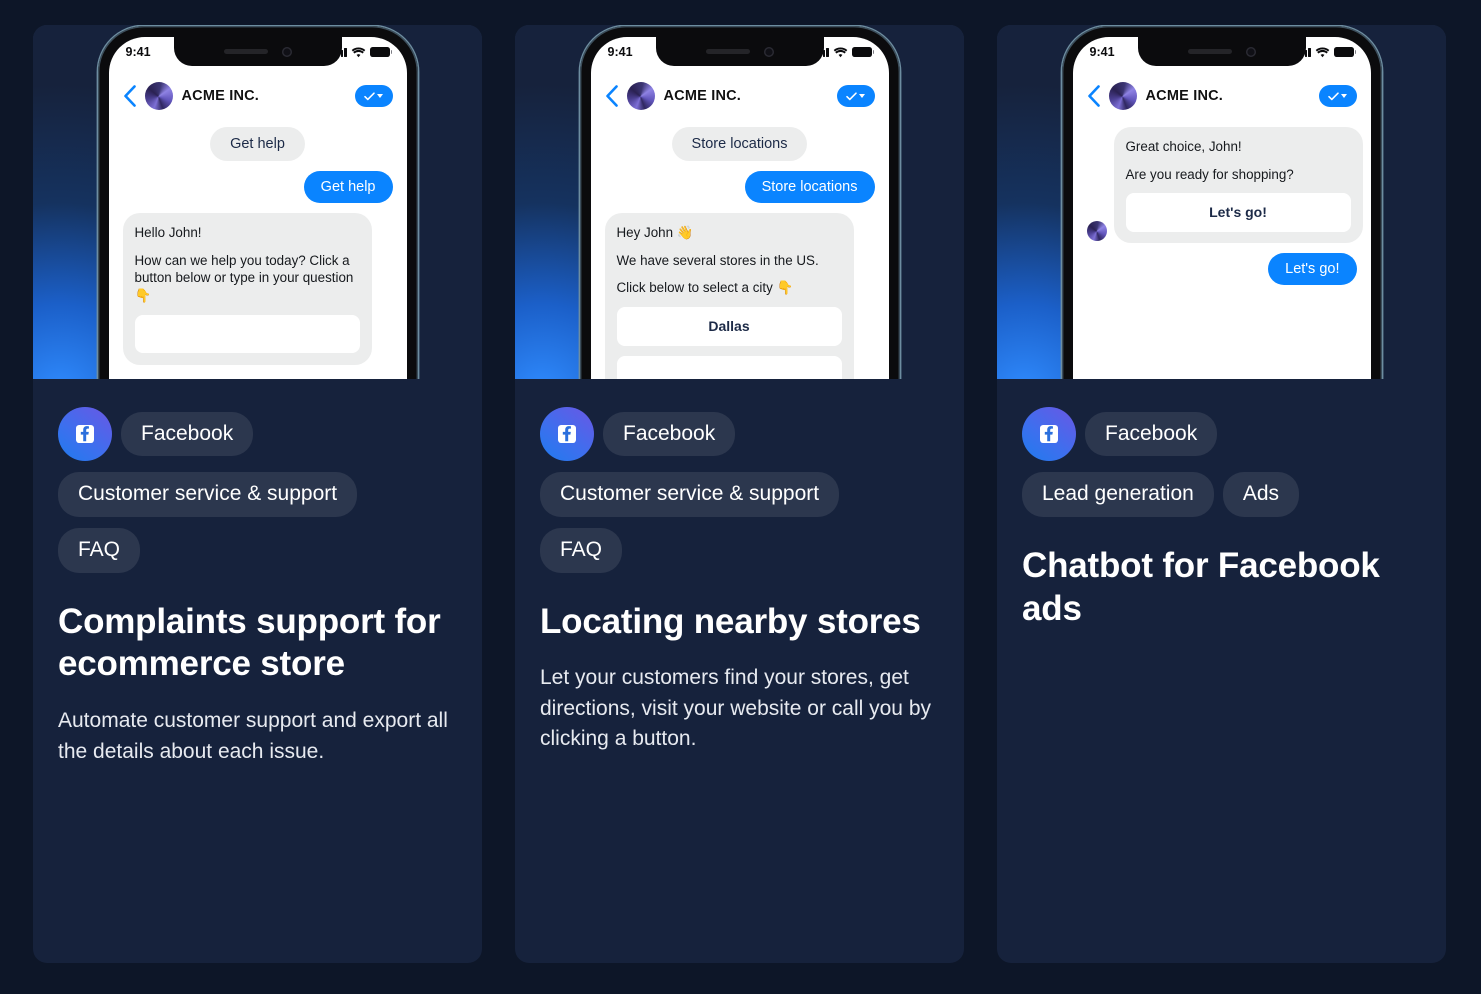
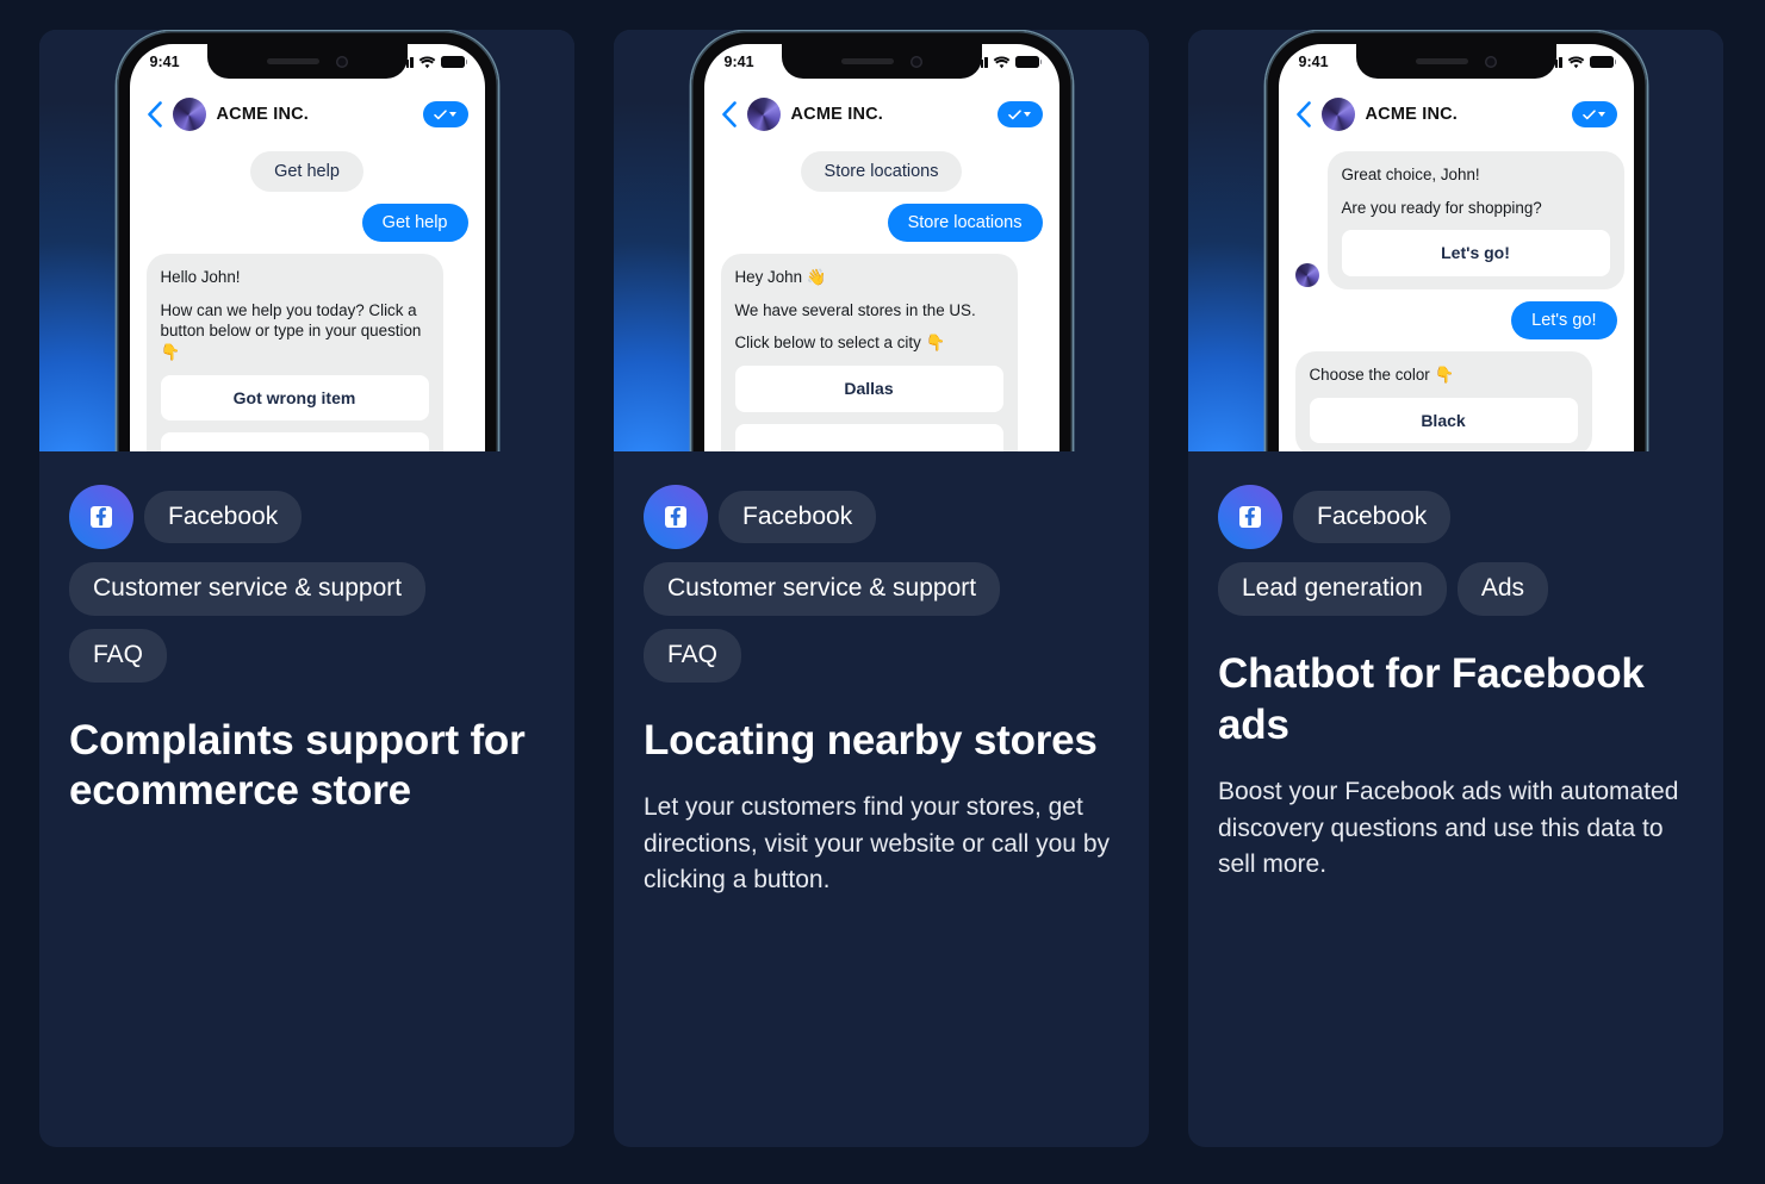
  9:41
  ACME INC.
  Get help
  Get help
  Hello John!
  How can we help you today? Click a button below or type in your question 👇
+ Got wrong item
  Facebook
  Customer service & support
  FAQ
  Complaints support for ecommerce store
- Automate customer support and export all the details about each issue.
  9:41
  ACME INC.
  Store locations
  Store locations
  Hey John 👋
  We have several stores in the US.
  Click below to select a city 👇
  Dallas
  Facebook
  Customer service & support
  FAQ
  Locating nearby stores
  Let your customers find your stores, get directions, visit your website or call you by clicking a button.
  9:41
  ACME INC.
  Great choice, John!
  Are you ready for shopping?
  Let's go!
  Let's go!
+ Choose the color 👇
+ Black
  Facebook
  Lead generation
  Ads
  Chatbot for Facebook ads
+ Boost your Facebook ads with automated discovery questions and use this data to sell more.
